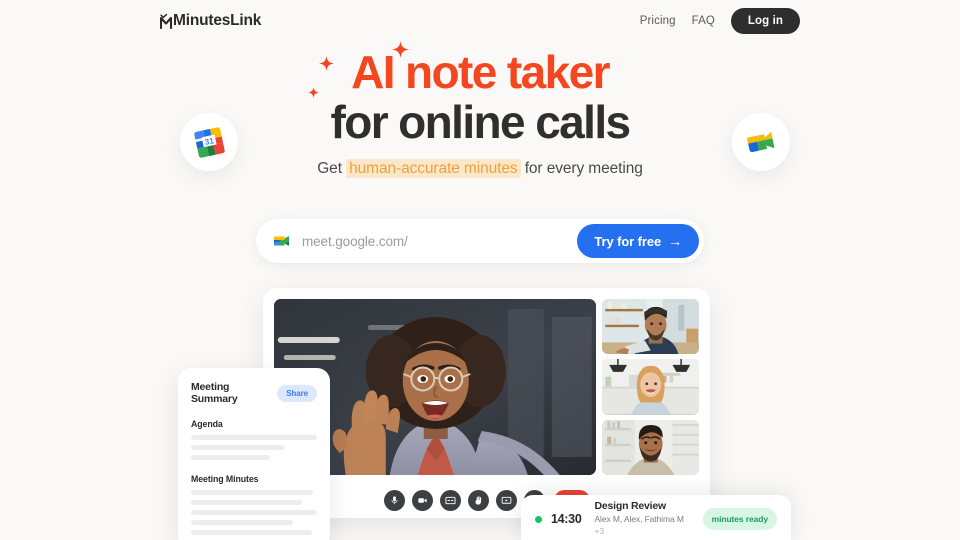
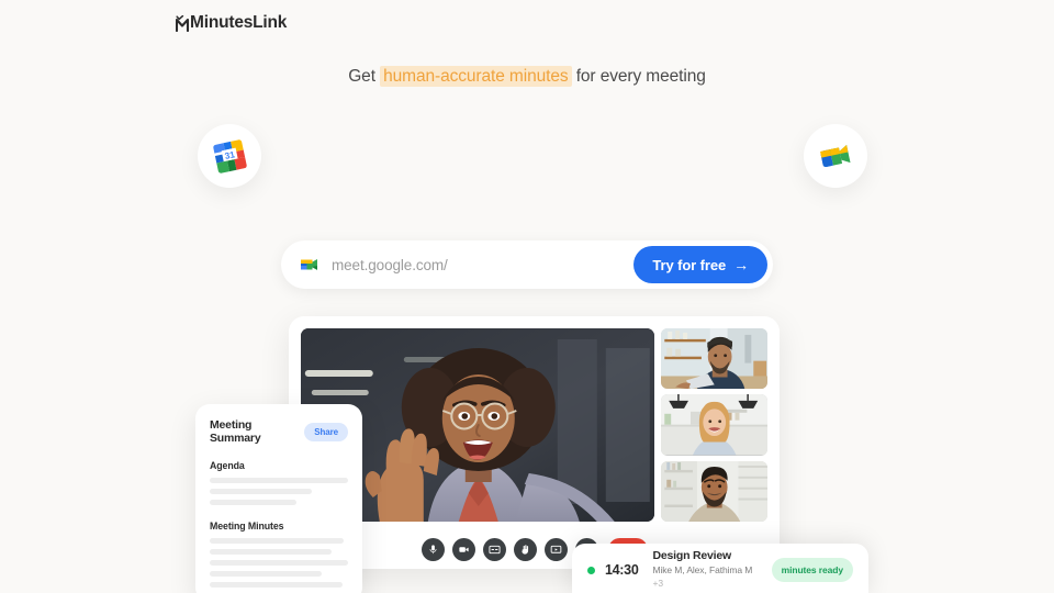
  MinutesLink
- Pricing
- FAQ
- Log in
- AI note taker
- for online calls
  Get human-accurate minutes for every meeting
  meet.google.com/
  Try for free
  →
  Meeting Summary
  Share
  Agenda
  Meeting Minutes
  14:30
  Design Review
- Alex M, Alex, Fathima M +3
+ Mike M, Alex, Fathima M +3
  minutes ready
